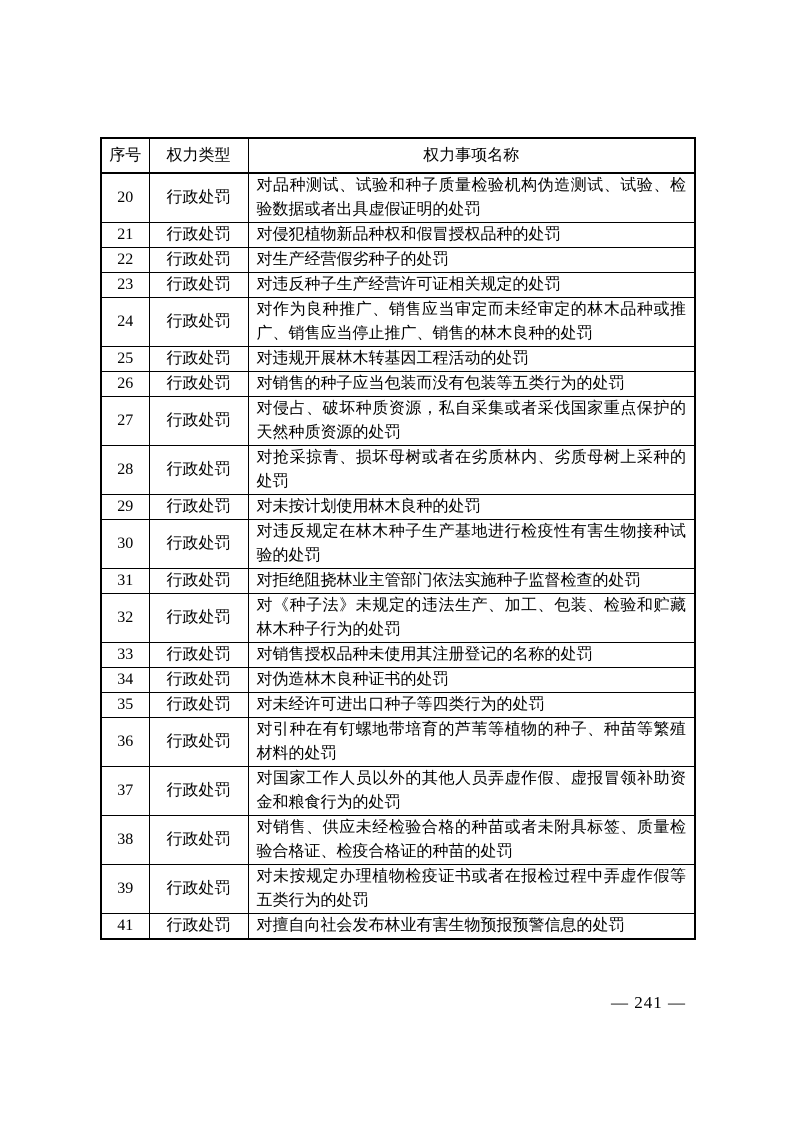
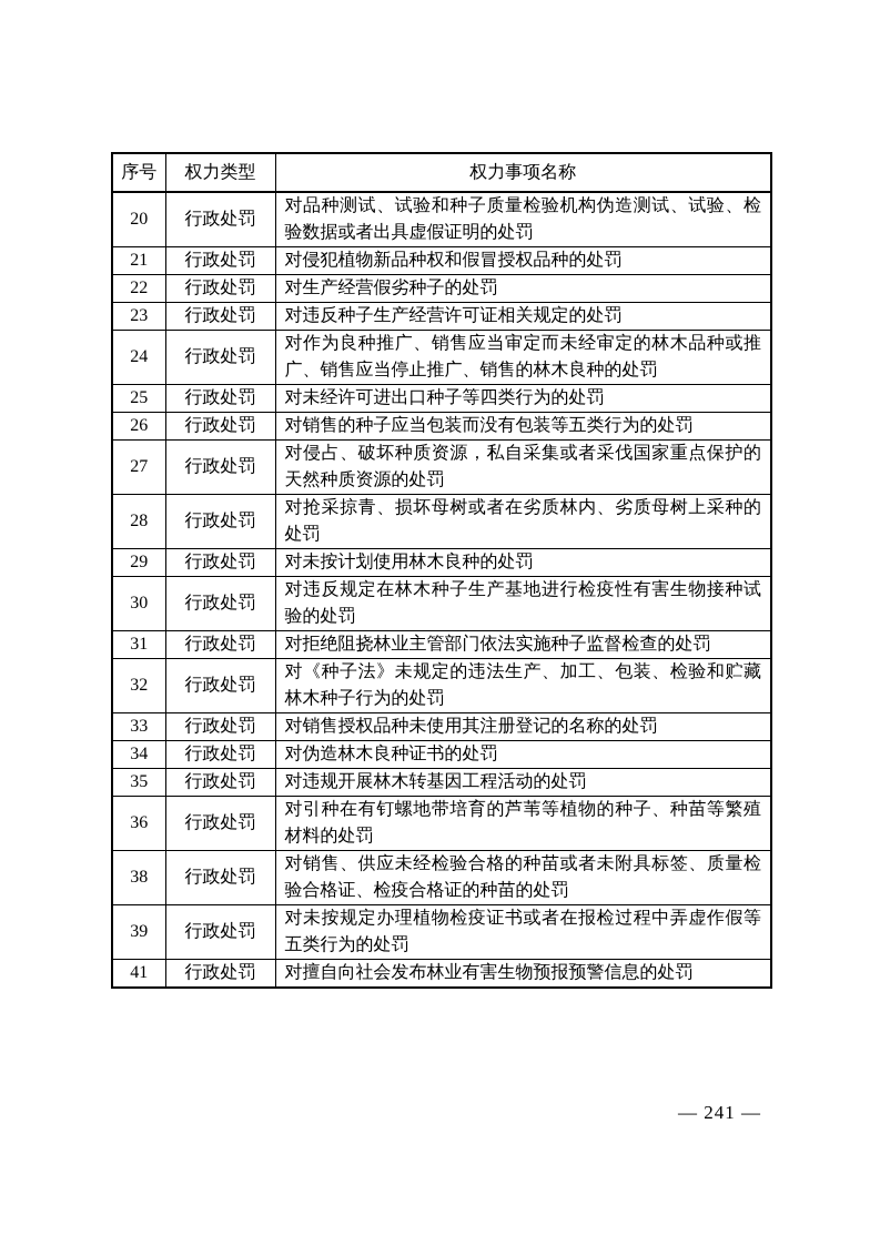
  序号	权力类型	权力事项名称
  20	行政处罚	对品种测试、试验和种子质量检验机构伪造测试、试验、检验数据或者出具虚假证明的处罚
  21	行政处罚	对侵犯植物新品种权和假冒授权品种的处罚
  22	行政处罚	对生产经营假劣种子的处罚
  23	行政处罚	对违反种子生产经营许可证相关规定的处罚
  24	行政处罚	对作为良种推广、销售应当审定而未经审定的林木品种或推广、销售应当停止推广、销售的林木良种的处罚
- 25	行政处罚	对违规开展林木转基因工程活动的处罚
+ 25	行政处罚	对未经许可进出口种子等四类行为的处罚
  26	行政处罚	对销售的种子应当包装而没有包装等五类行为的处罚
  27	行政处罚	对侵占、破坏种质资源，私自采集或者采伐国家重点保护的天然种质资源的处罚
  28	行政处罚	对抢采掠青、损坏母树或者在劣质林内、劣质母树上采种的处罚
  29	行政处罚	对未按计划使用林木良种的处罚
  30	行政处罚	对违反规定在林木种子生产基地进行检疫性有害生物接种试验的处罚
  31	行政处罚	对拒绝阻挠林业主管部门依法实施种子监督检查的处罚
  32	行政处罚	对《种子法》未规定的违法生产、加工、包装、检验和贮藏林木种子行为的处罚
  33	行政处罚	对销售授权品种未使用其注册登记的名称的处罚
  34	行政处罚	对伪造林木良种证书的处罚
- 35	行政处罚	对未经许可进出口种子等四类行为的处罚
+ 35	行政处罚	对违规开展林木转基因工程活动的处罚
  36	行政处罚	对引种在有钉螺地带培育的芦苇等植物的种子、种苗等繁殖材料的处罚
- 37	行政处罚	对国家工作人员以外的其他人员弄虚作假、虚报冒领补助资金和粮食行为的处罚
  38	行政处罚	对销售、供应未经检验合格的种苗或者未附具标签、质量检验合格证、检疫合格证的种苗的处罚
  39	行政处罚	对未按规定办理植物检疫证书或者在报检过程中弄虚作假等五类行为的处罚
  41	行政处罚	对擅自向社会发布林业有害生物预报预警信息的处罚
  — 241 —
